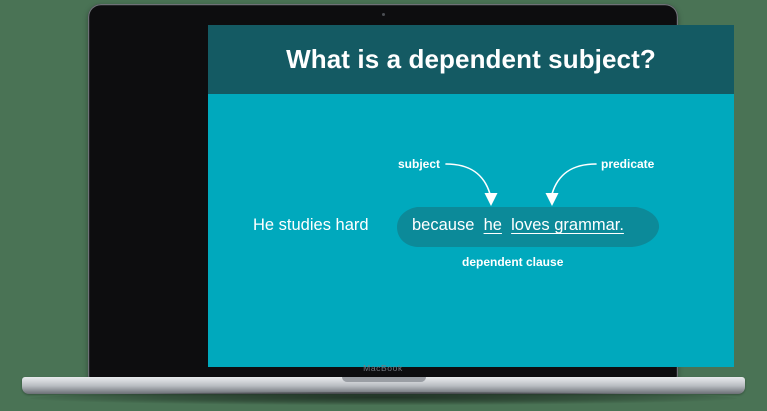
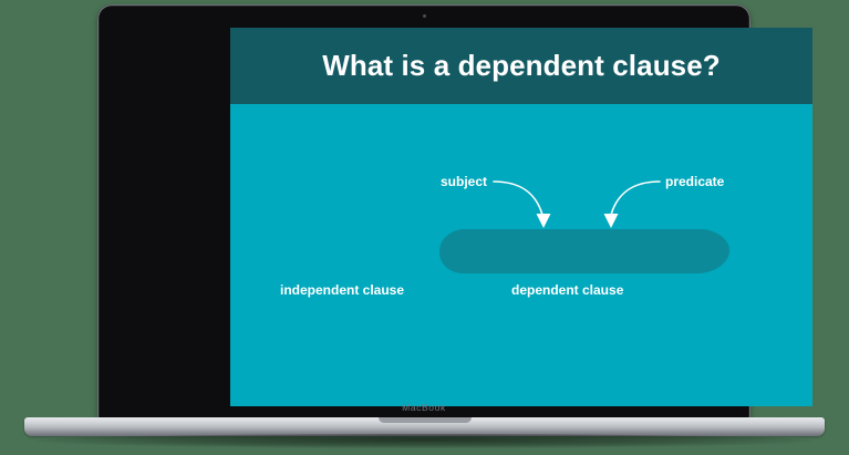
- What is a dependent subject?
+ What is a dependent clause?
- He studies hard
- because he loves grammar.
  subject
  predicate
+ independent clause
  dependent clause
  MacBook
